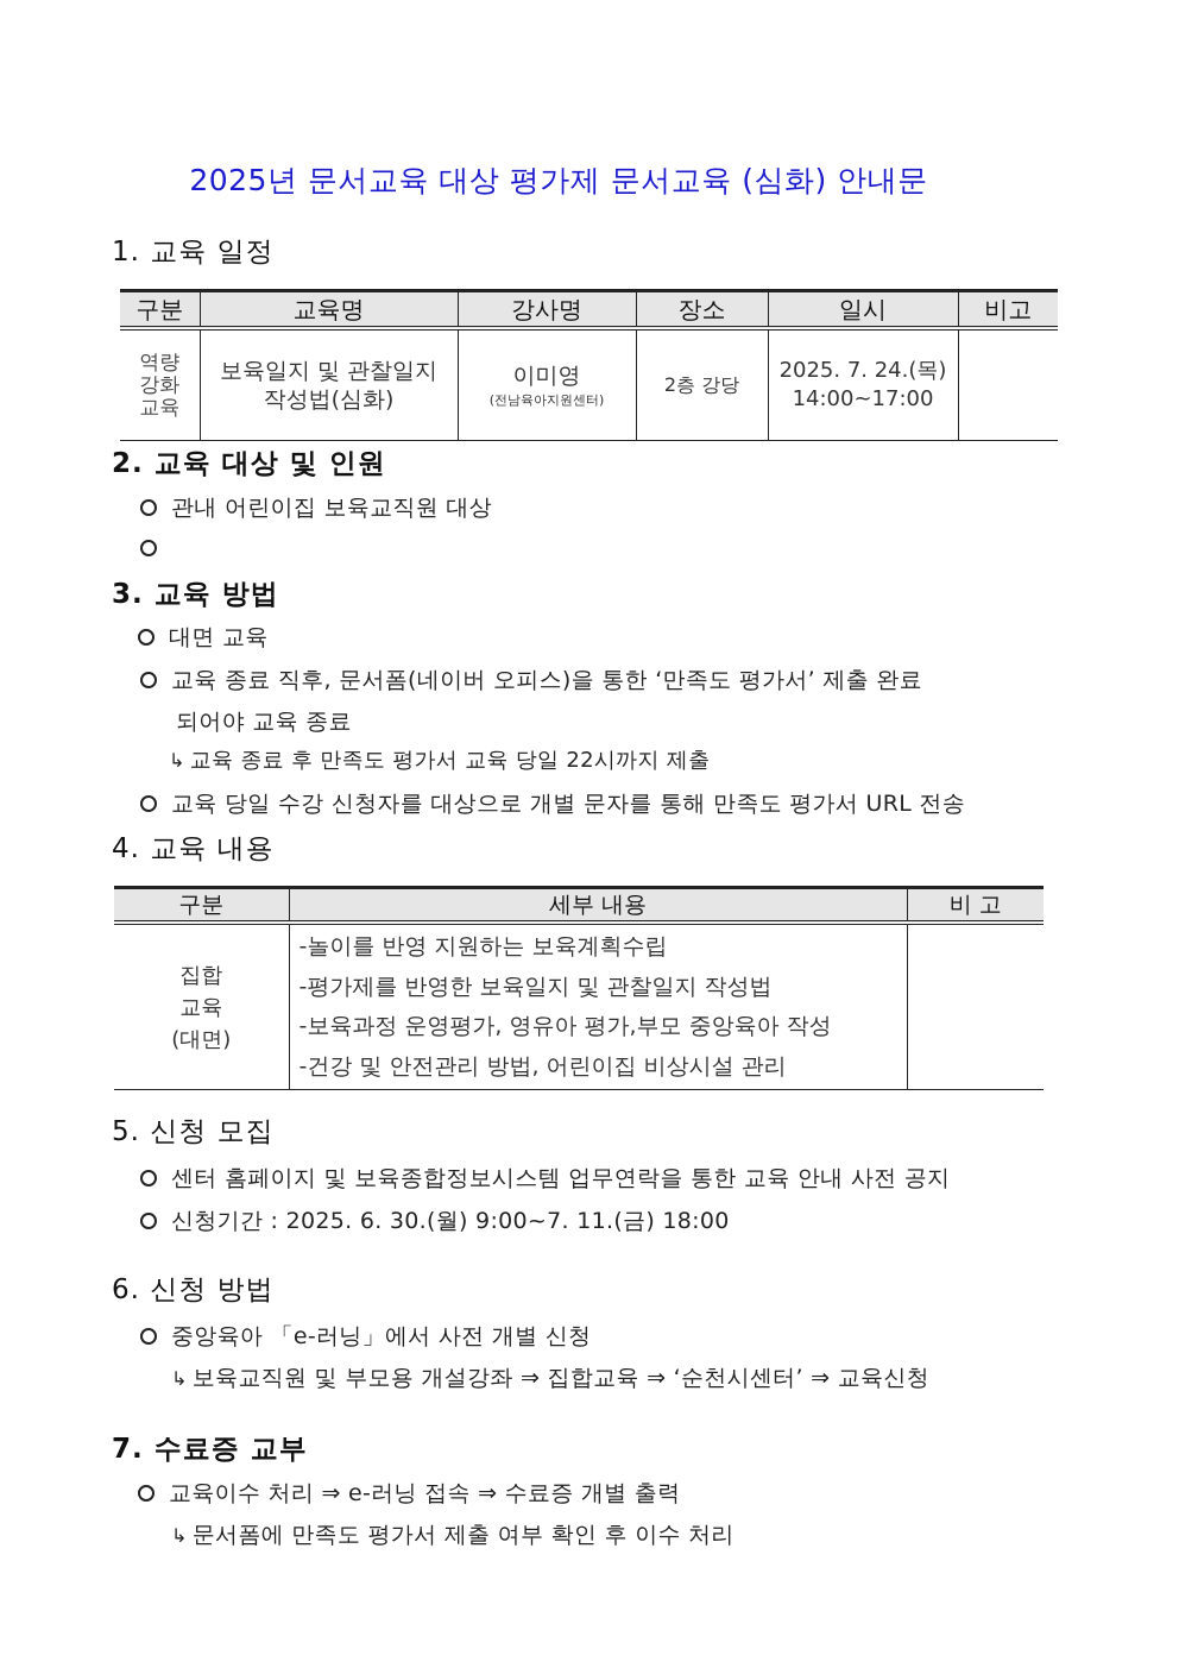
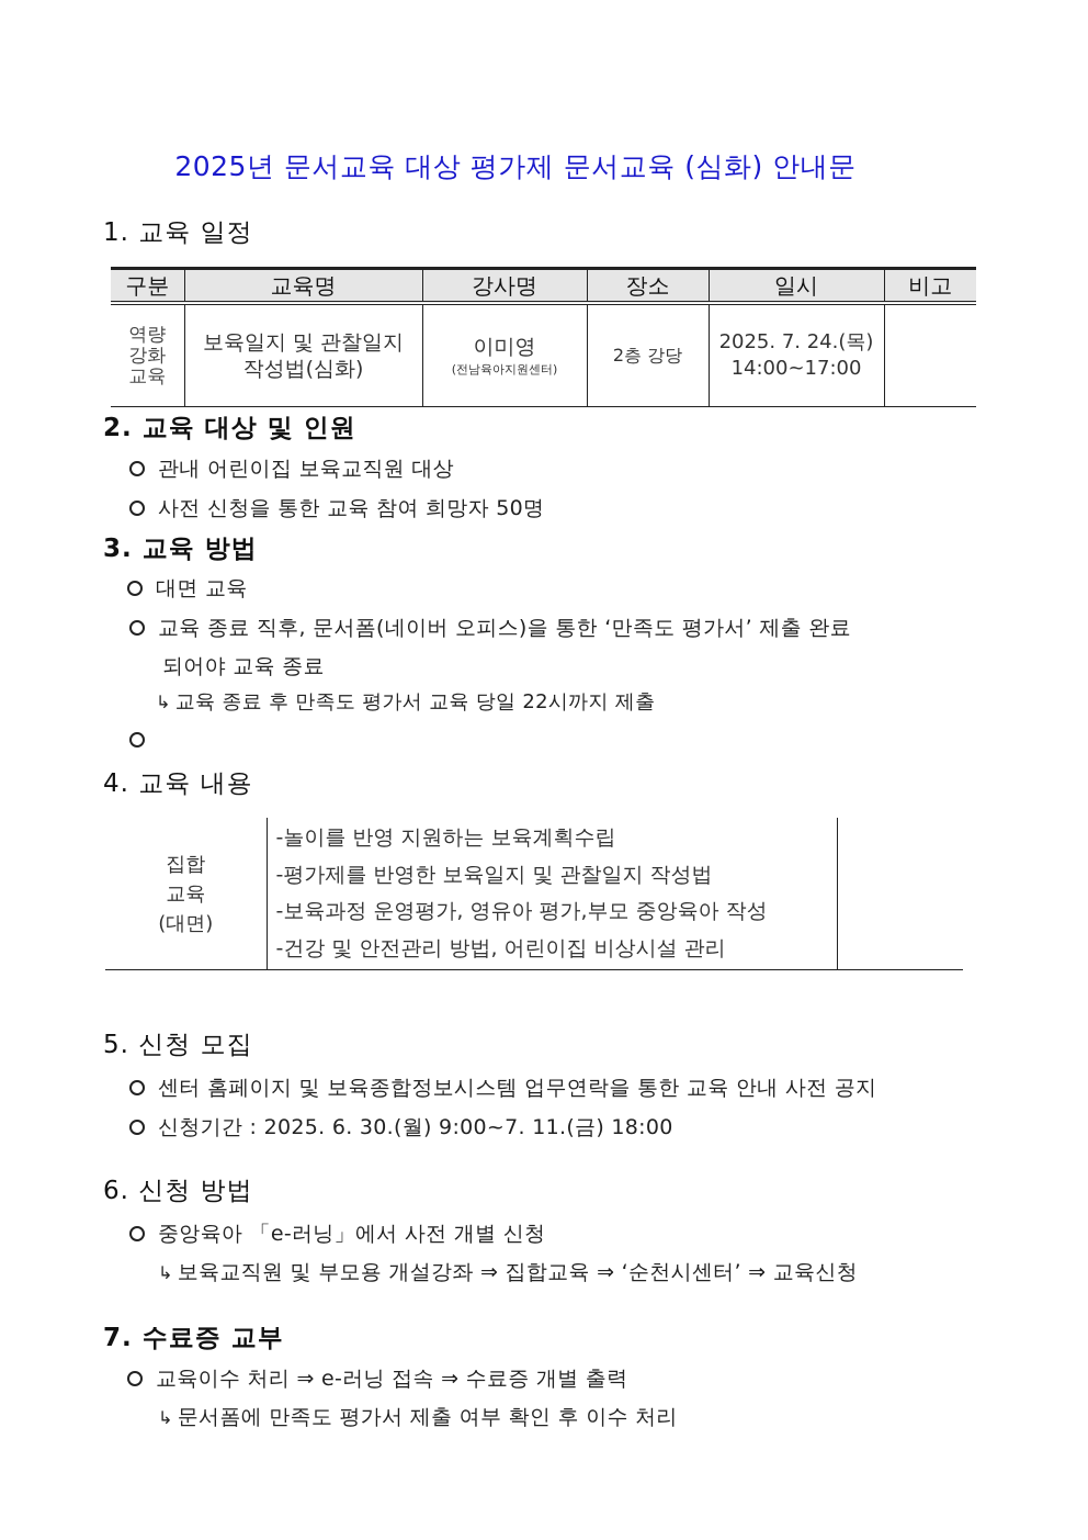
  2025년 문서교육 대상 평가제 문서교육 (심화) 안내문
  1. 교육 일정
  구분	교육명	강사명	장소	일시	비고
  역량 강화 교육	보육일지 및 관찰일지 작성법(심화)	이미영 (전남육아지원센터)	2층 강당	2025. 7. 24.(목) 14:00~17:00
  2. 교육 대상 및 인원
  관내 어린이집 보육교직원 대상
+ 사전 신청을 통한 교육 참여 희망자 50명
  3. 교육 방법
  대면 교육
  교육 종료 직후, 문서폼(네이버 오피스)을 통한 ‘만족도 평가서’ 제출 완료
  되어야 교육 종료
  ↳ 교육 종료 후 만족도 평가서 교육 당일 22시까지 제출
- 교육 당일 수강 신청자를 대상으로 개별 문자를 통해 만족도 평가서 URL 전송
  4. 교육 내용
- 구분	세부 내용	비 고
  집합 교육 (대면)	-놀이를 반영 지원하는 보육계획수립 -평가제를 반영한 보육일지 및 관찰일지 작성법 -보육과정 운영평가, 영유아 평가,부모 중앙육아 작성 -건강 및 안전관리 방법, 어린이집 비상시설 관리
  5. 신청 모집
  센터 홈페이지 및 보육종합정보시스템 업무연락을 통한 교육 안내 사전 공지
  신청기간 : 2025. 6. 30.(월) 9:00~7. 11.(금) 18:00
  6. 신청 방법
  중앙육아 「e-러닝」에서 사전 개별 신청
  ↳ 보육교직원 및 부모용 개설강좌 ⇒ 집합교육 ⇒ ‘순천시센터’ ⇒ 교육신청
  7. 수료증 교부
  교육이수 처리 ⇒ e-러닝 접속 ⇒ 수료증 개별 출력
  ↳ 문서폼에 만족도 평가서 제출 여부 확인 후 이수 처리
